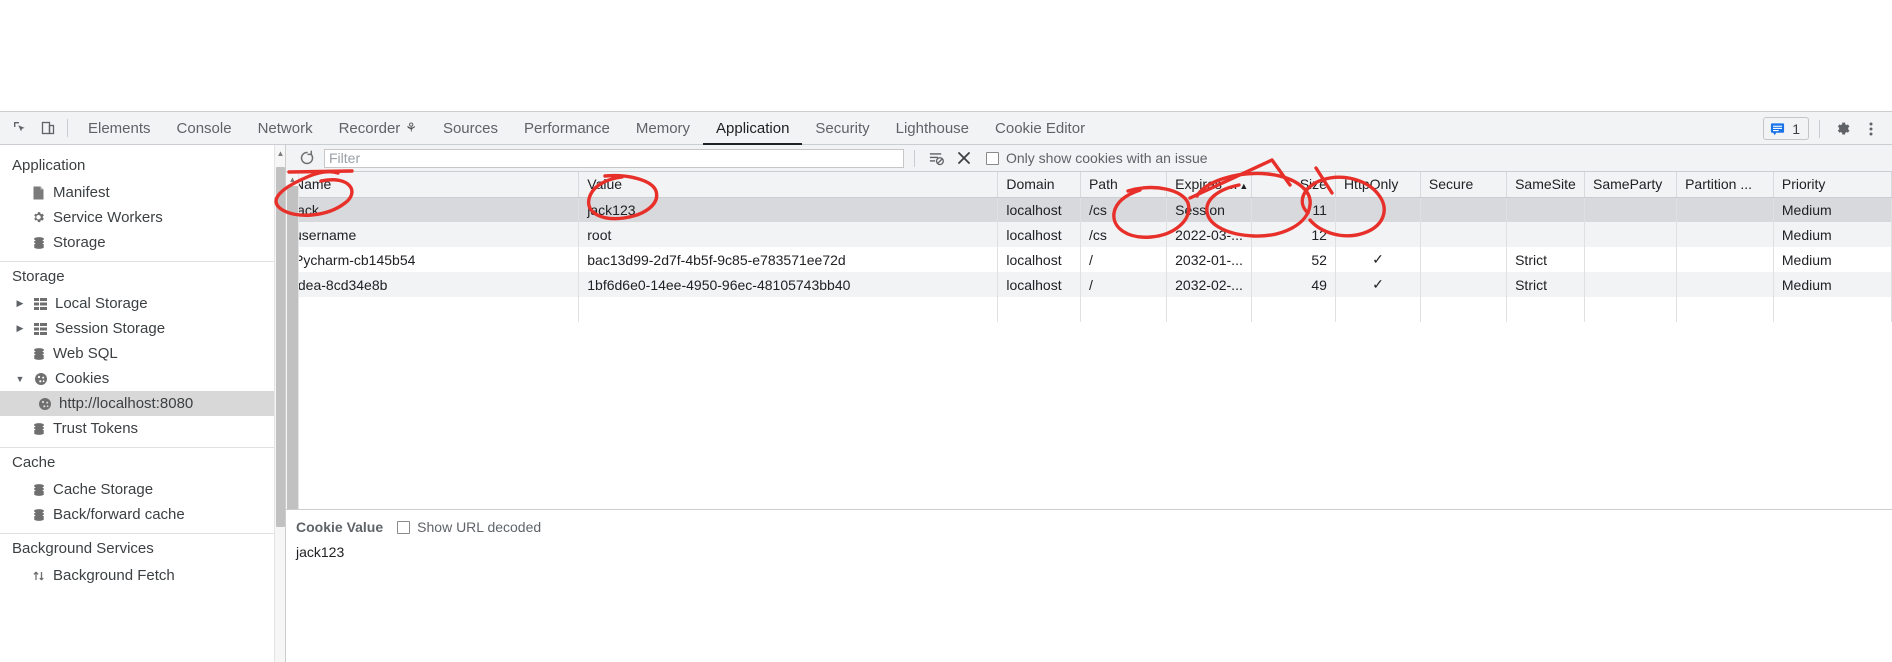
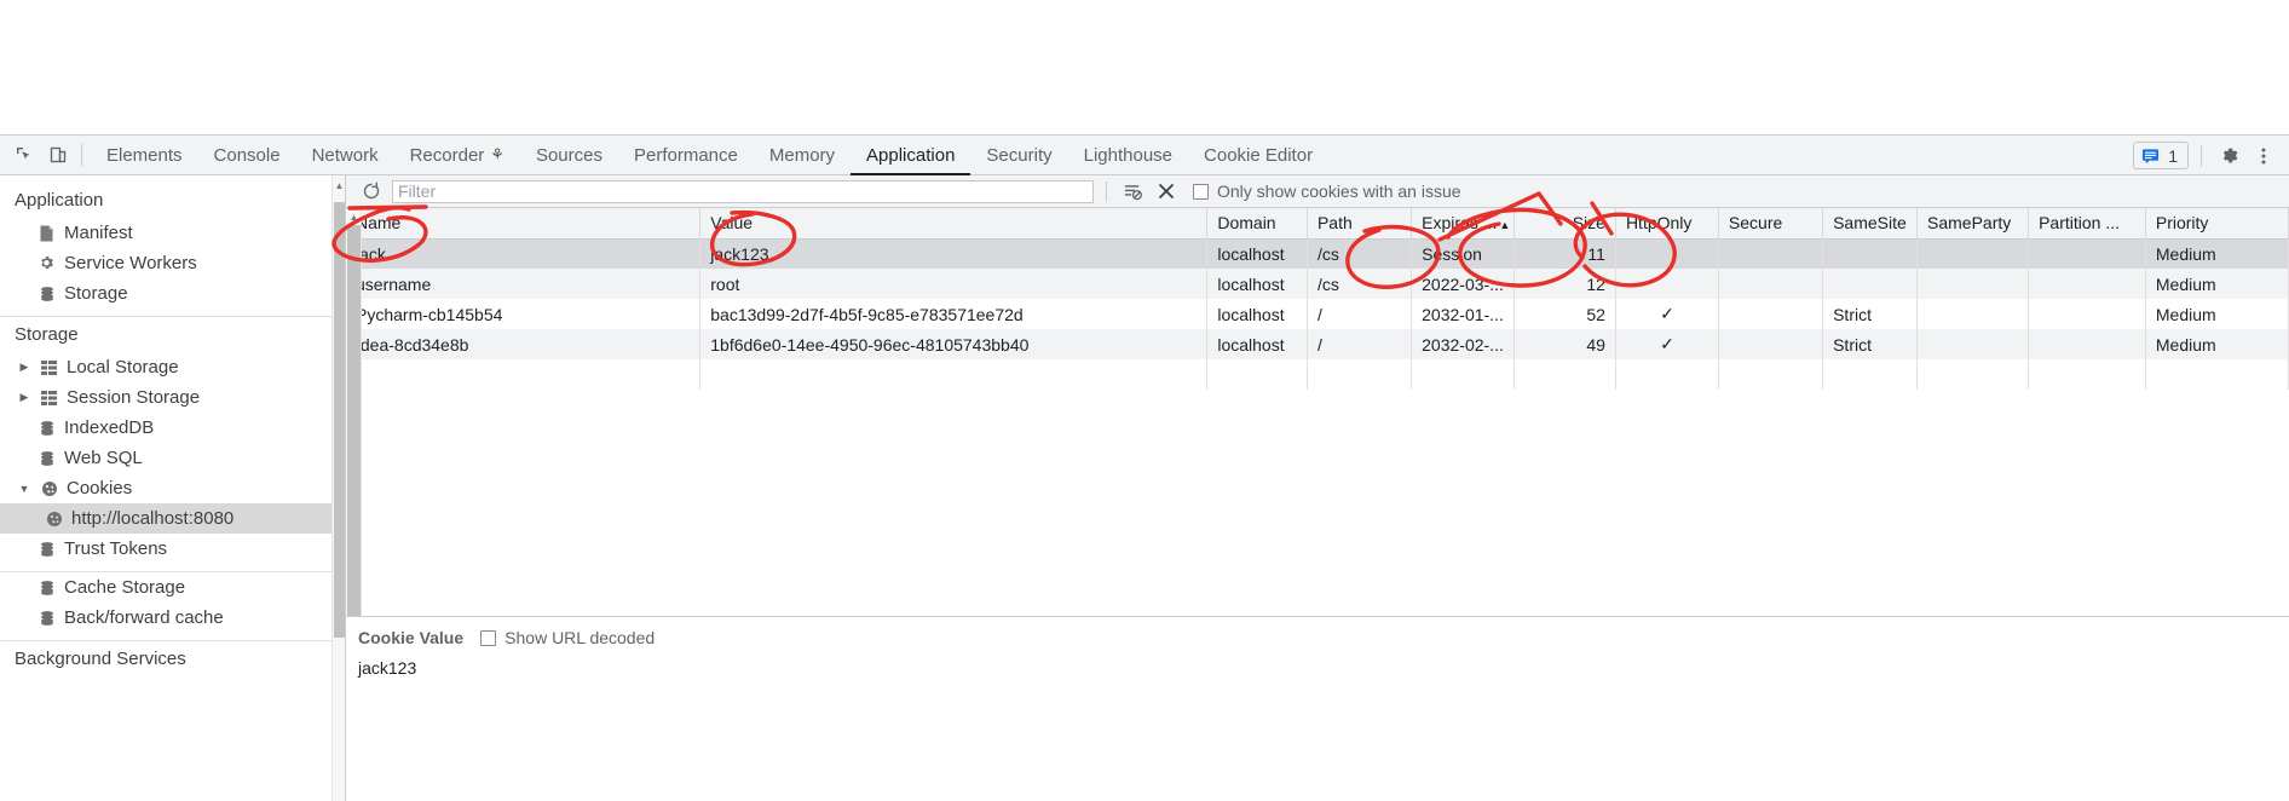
  Elements
  Console
  Network
  Recorder
  ⚘
  Sources
  Performance
  Memory
  Application
  Security
  Lighthouse
  Cookie Editor
  1
  Application
  Manifest
  Service Workers
  Storage
  Storage
  ▶
  Local Storage
  ▶
  Session Storage
+ IndexedDB
  Web SQL
  ▼
  Cookies
  http://localhost:8080
  Trust Tokens
- Cache
  Cache Storage
  Back/forward cache
  Background Services
- Background Fetch
  ▲
  Filter
  Only show cookies with an issue
  Name	Vlue	Domain	Path	Expir .. ▲	Se	HttOnly	Secure	SameSite	SameParty	Partition ...	Priority
  ack	ack123	localhost	/cs	Ssson	11						Medium
  sername	root	localhost	/cs	2022-03-	12						Medium
  ycharm-cb145b54	bac13d99-2d7f-4b5f-9c85-e783571ee72d	localhost	/	2032-01-...	52	✓		Strict			Medium
  dea-8cd34e8b	1bf6d6e0-14ee-4950-96ec-48105743bb40	localhost	/	2032-02-...	49	✓		Strict			Medium
  ▲
  Cookie Value
  Show URL decoded
  jack123
